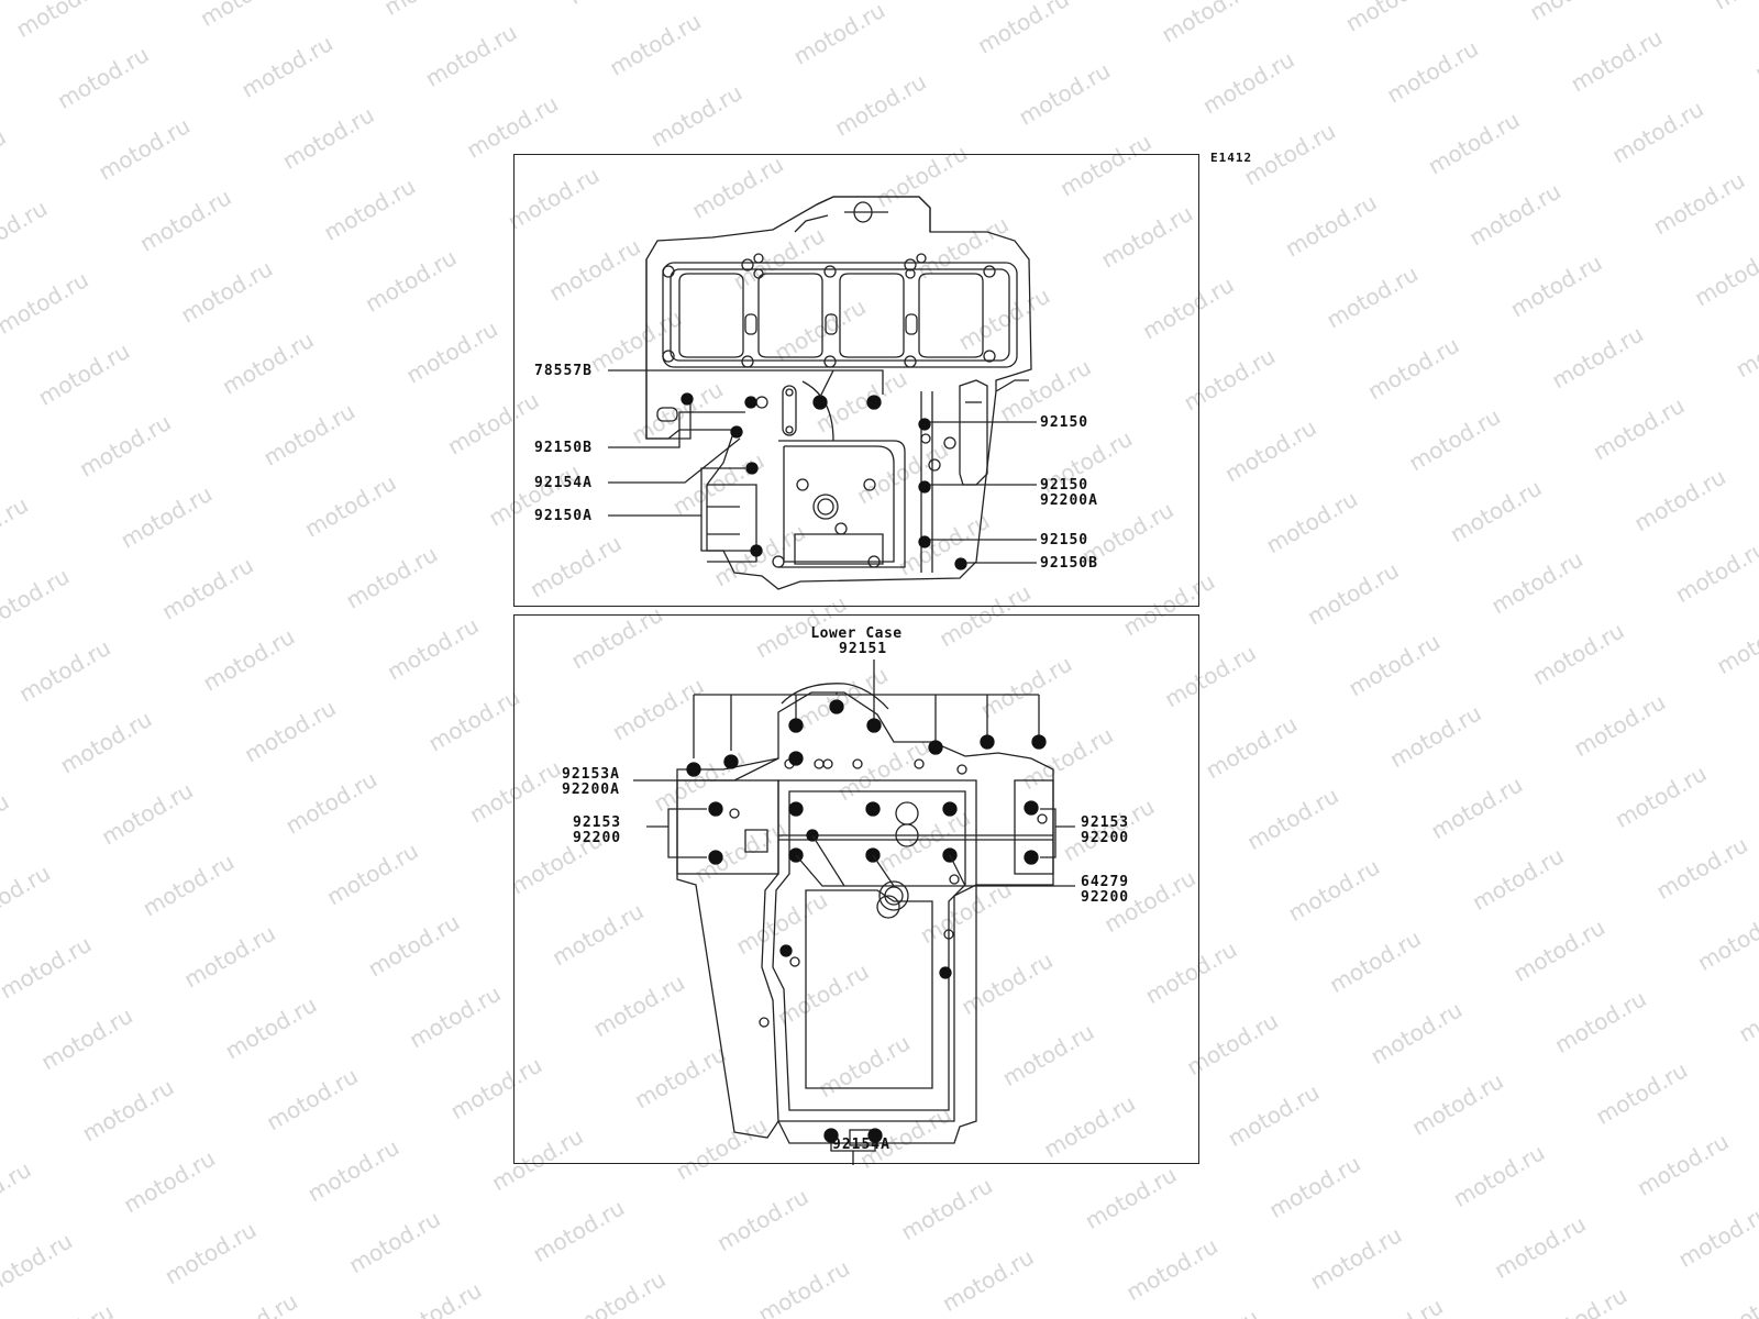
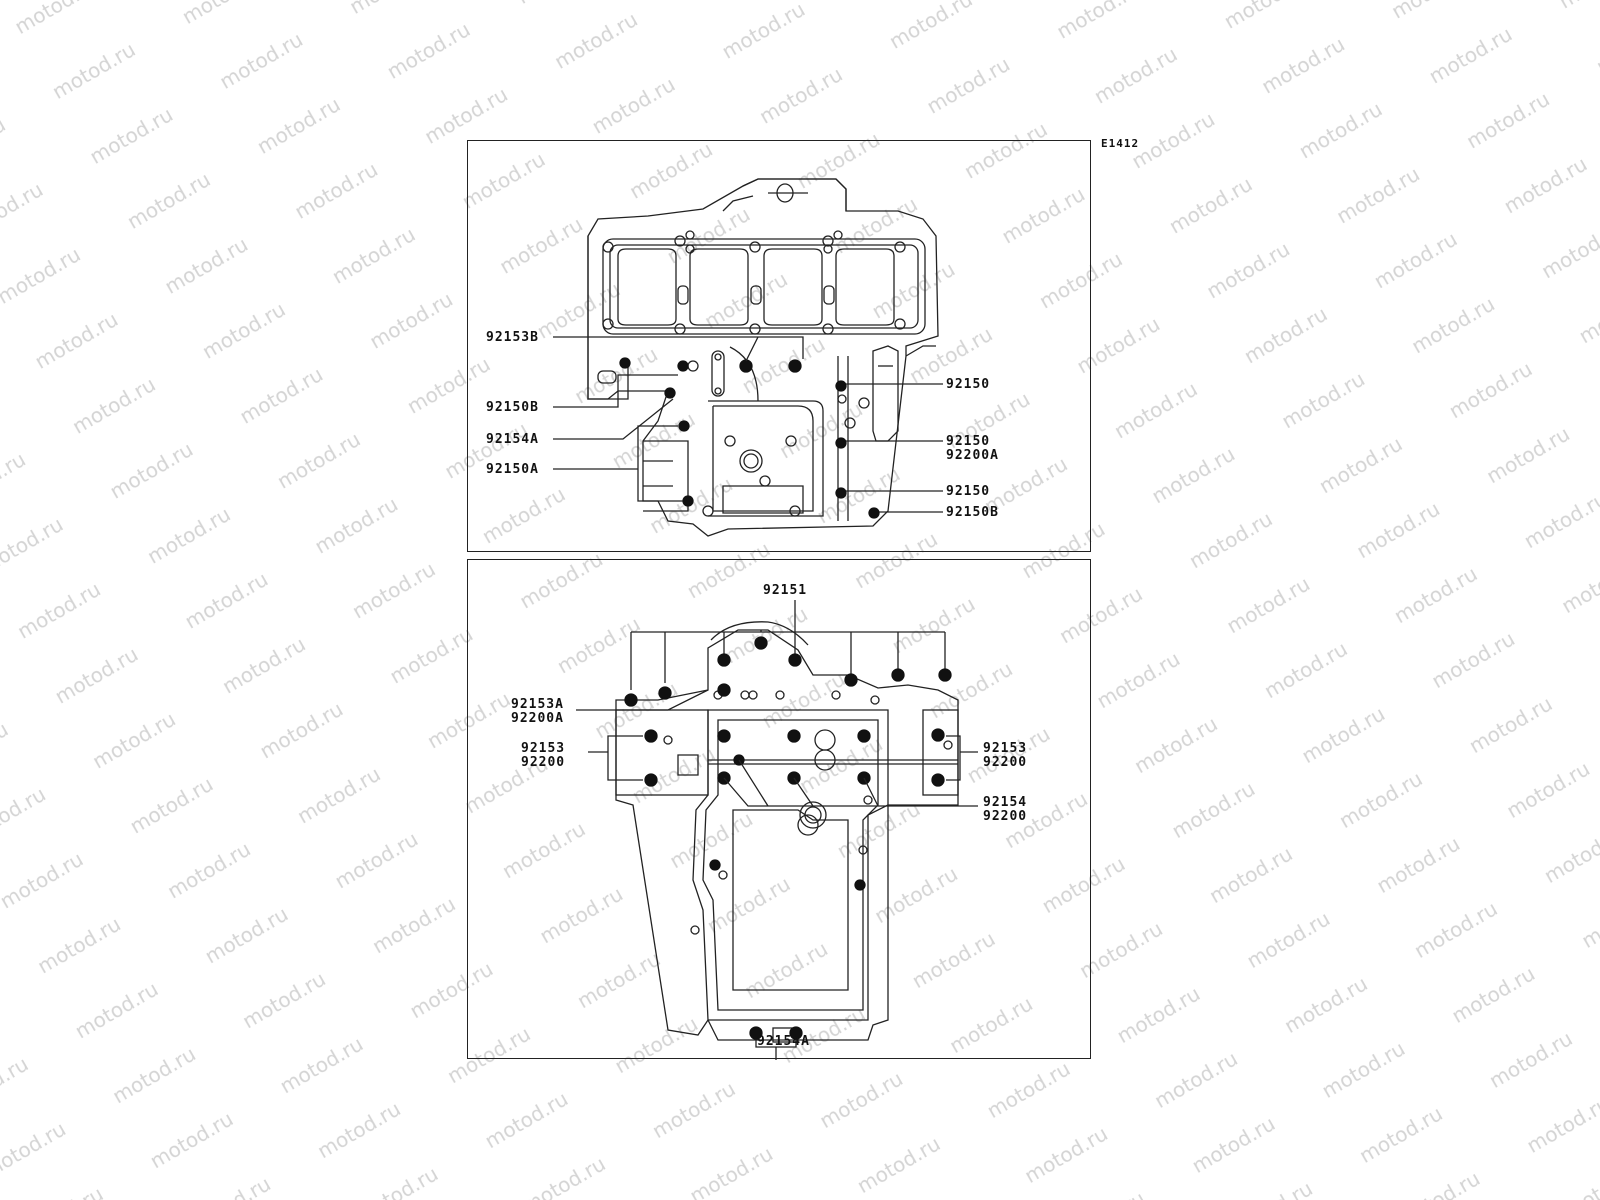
  E1412
- 78557B
+ 92153B
  92150B
  92154A
  92150A
  92150
  92150
  92200A
  92150
  92150B
- Lower Case
  92151
  92153A
  92200A
  92153
  92200
  92153
  92200
- 64279
+ 92154
  92200
  92154A
